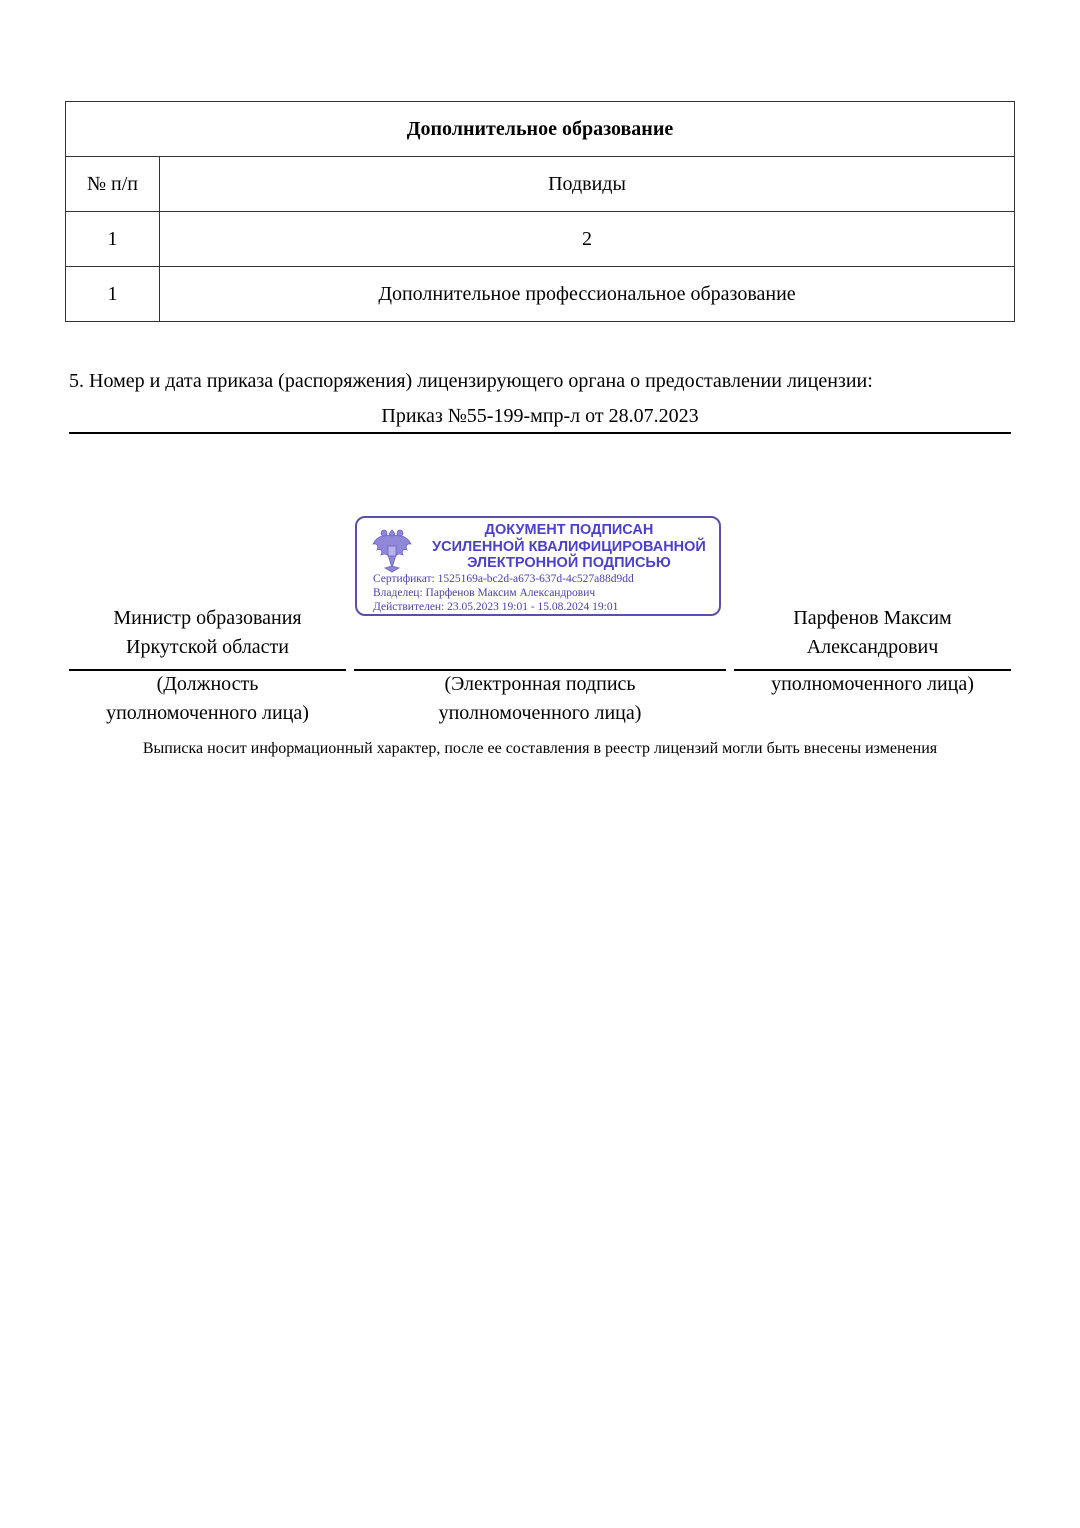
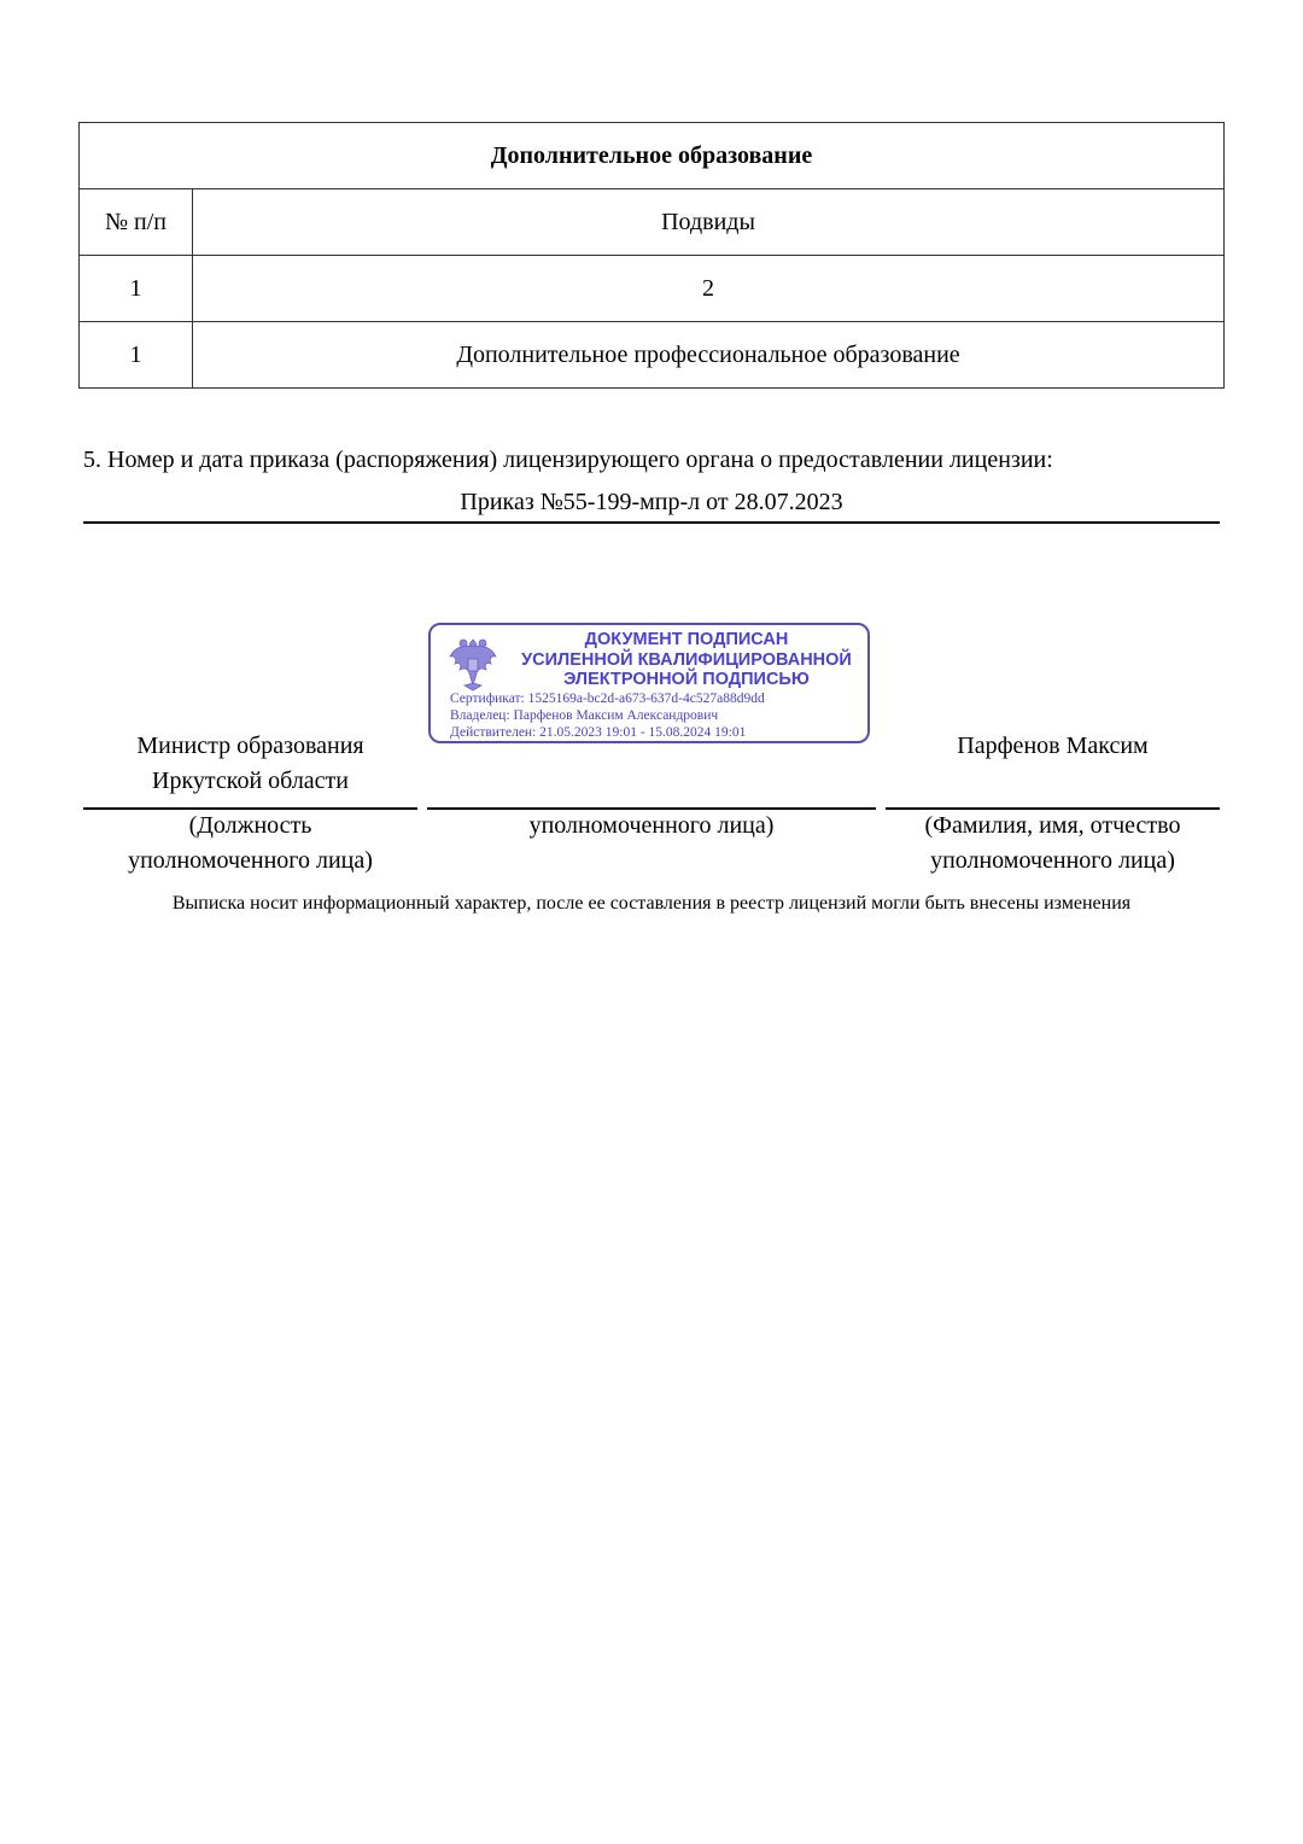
  Дополнительное образование
  № п/п
  Подвиды
  1
  2
  1
  Дополнительное профессиональное образование
  5. Номер и дата приказа (распоряжения) лицензирующего органа о предоставлении лицензии:
  Приказ №55-199-мпр-л от 28.07.2023
  ДОКУМЕНТ ПОДПИСАН
  УСИЛЕННОЙ КВАЛИФИЦИРОВАННОЙ
  ЭЛЕКТРОННОЙ ПОДПИСЬЮ
  Сертификат: 1525169a-bc2d-a673-637d-4c527a88d9dd
  Владелец: Парфенов Максим Александрович
- Действителен: 23.05.2023 19:01 - 15.08.2024 19:01
+ Действителен: 21.05.2023 19:01 - 15.08.2024 19:01
  Министр образования
  Иркутской области
  Парфенов Максим
- Александрович
  (Должность
  уполномоченного лица)
- (Электронная подпись
  уполномоченного лица)
+ (Фамилия, имя, отчество
  уполномоченного лица)
  Выписка носит информационный характер, после ее составления в реестр лицензий могли быть внесены изменения
